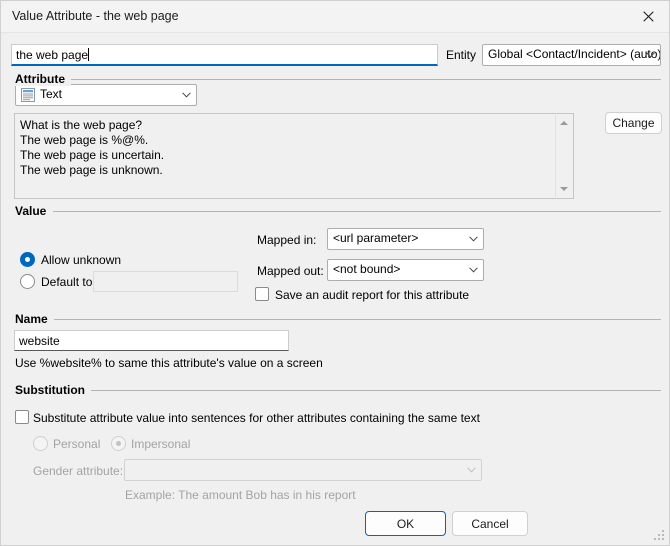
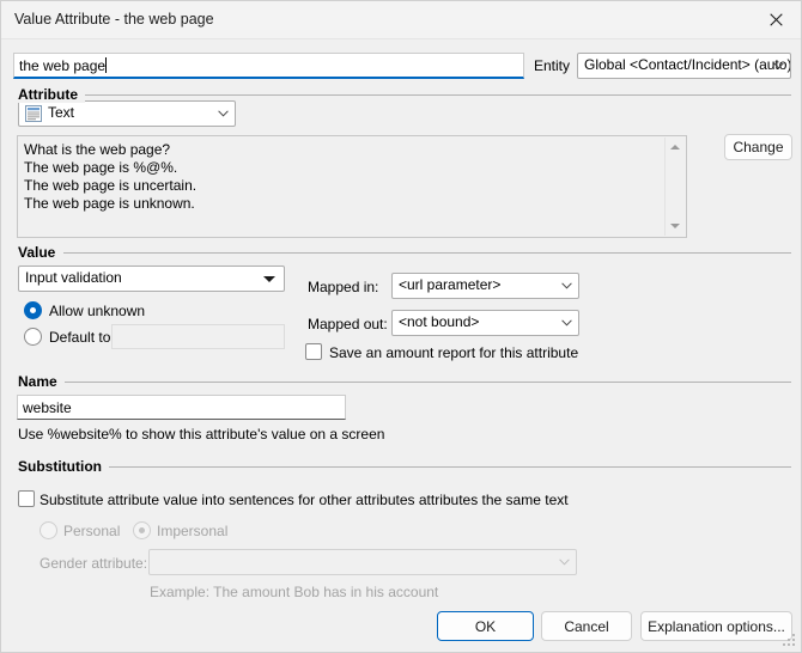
  Value Attribute - the web page
  the web page
  Entity
  Global <Contact/Incident> (auto)
  Attribute
  Text
  What is the web page?
  The web page is %@%.
  The web page is uncertain.
  The web page is unknown.
  Change
  Value
+ Input validation
  Allow unknown
  Default to
  Mapped in:
  <url parameter>
  Mapped out:
  <not bound>
- Save an audit report for this attribute
+ Save an amount report for this attribute
  Name
  website
- Use %website% to same this attribute's value on a screen
+ Use %website% to show this attribute's value on a screen
  Substitution
- Substitute attribute value into sentences for other attributes containing the same text
+ Substitute attribute value into sentences for other attributes attributes the same text
  Personal
  Impersonal
  Gender attribute:
- Example: The amount Bob has in his report
+ Example: The amount Bob has in his account
  OK
  Cancel
+ Explanation options...
